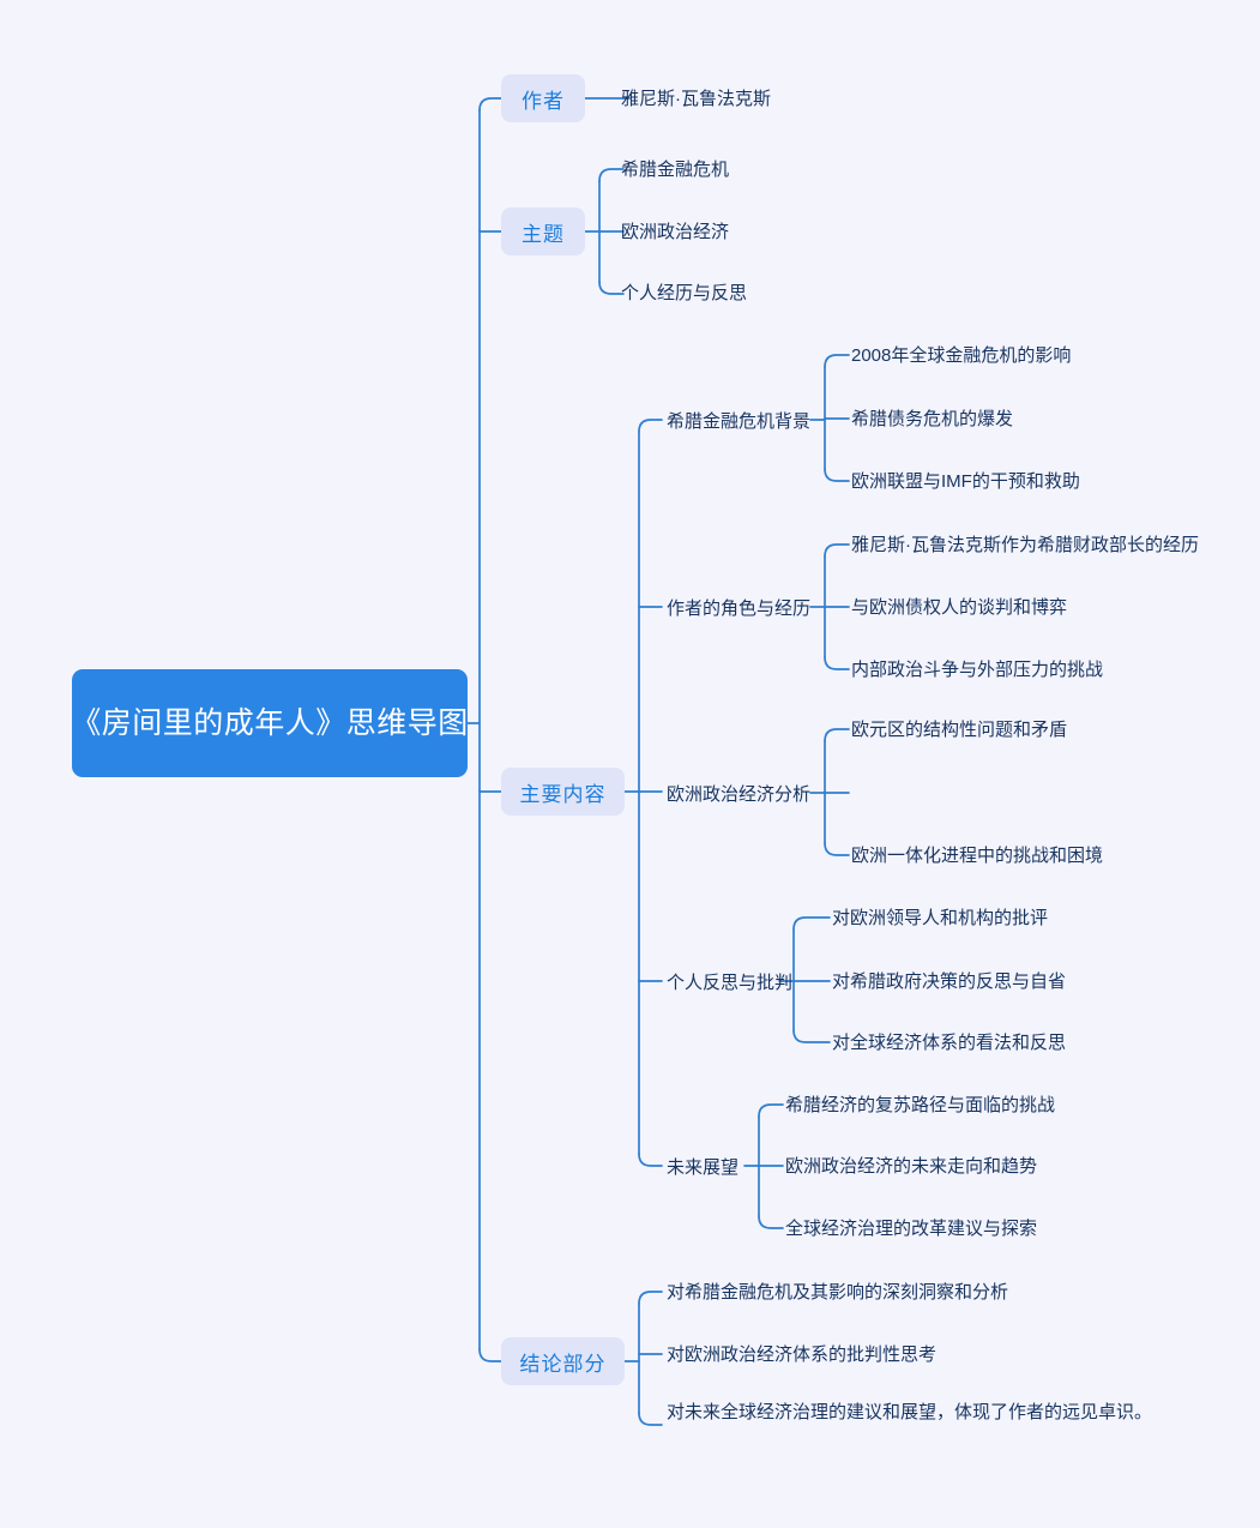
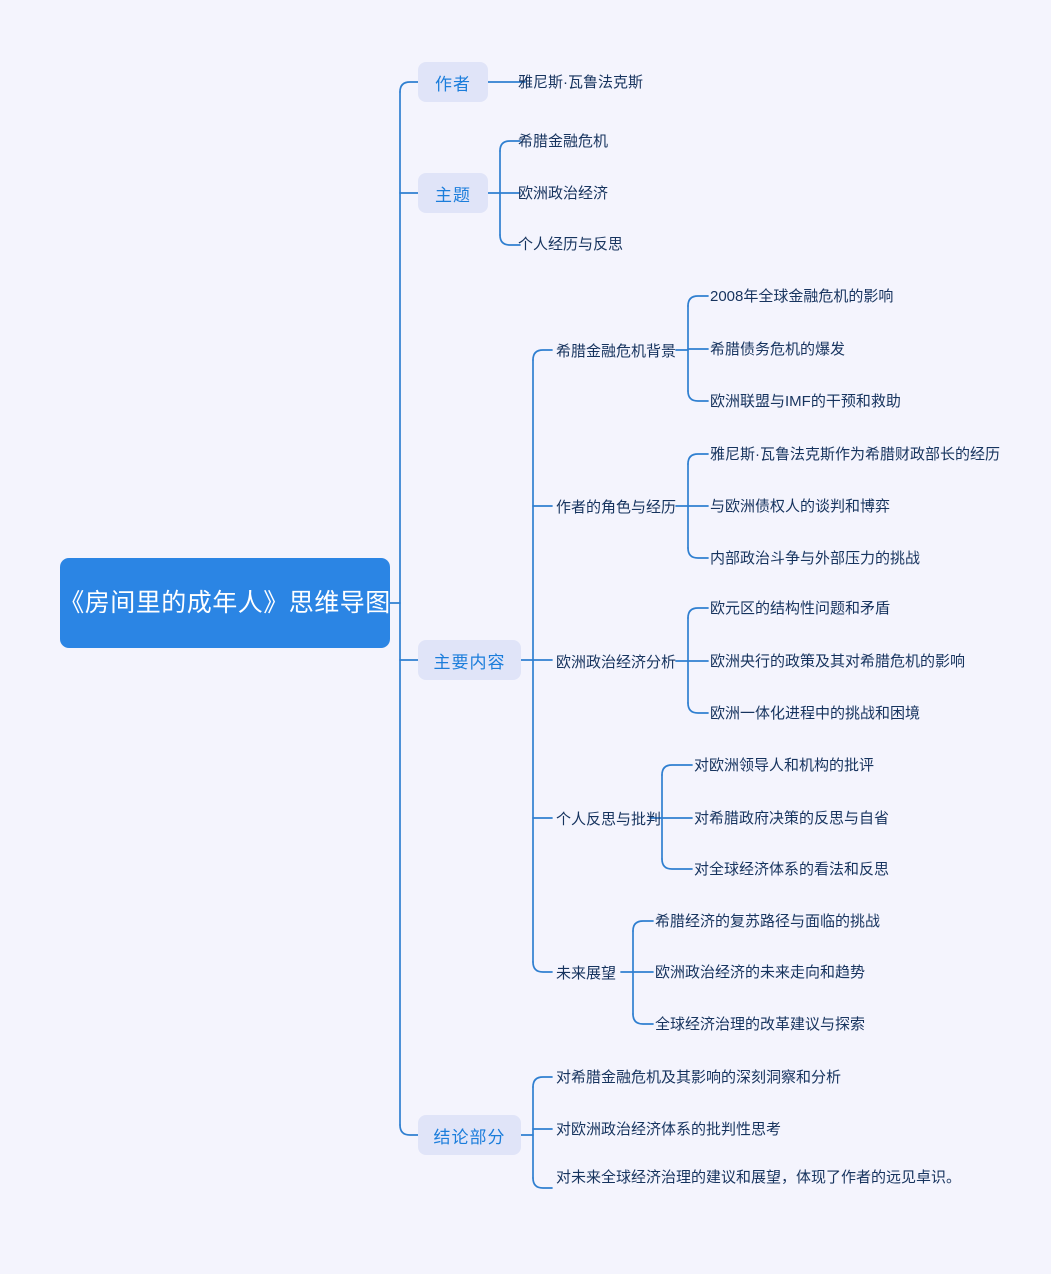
  《房间里的成年人》思维导图
  作者
  主题
  主要内容
  结论部分
  雅尼斯·瓦鲁法克斯
  希腊金融危机
  欧洲政治经济
  个人经历与反思
  希腊金融危机背景
  作者的角色与经历
  欧洲政治经济分析
  个人反思与批判
  未来展望
  2008年全球金融危机的影响
  希腊债务危机的爆发
  欧洲联盟与IMF的干预和救助
  雅尼斯·瓦鲁法克斯作为希腊财政部长的经历
  与欧洲债权人的谈判和博弈
  内部政治斗争与外部压力的挑战
  欧元区的结构性问题和矛盾
+ 欧洲央行的政策及其对希腊危机的影响
  欧洲一体化进程中的挑战和困境
  对欧洲领导人和机构的批评
  对希腊政府决策的反思与自省
  对全球经济体系的看法和反思
  希腊经济的复苏路径与面临的挑战
  欧洲政治经济的未来走向和趋势
  全球经济治理的改革建议与探索
  对希腊金融危机及其影响的深刻洞察和分析
  对欧洲政治经济体系的批判性思考
  对未来全球经济治理的建议和展望，体现了作者的远见卓识。
